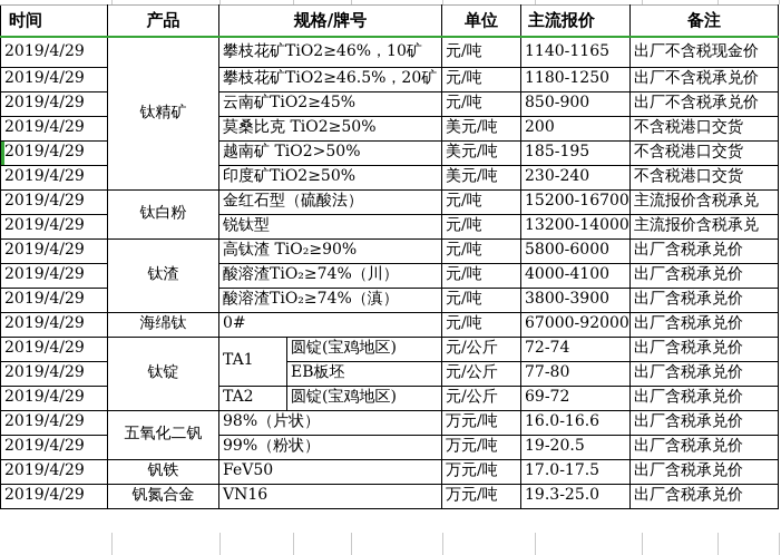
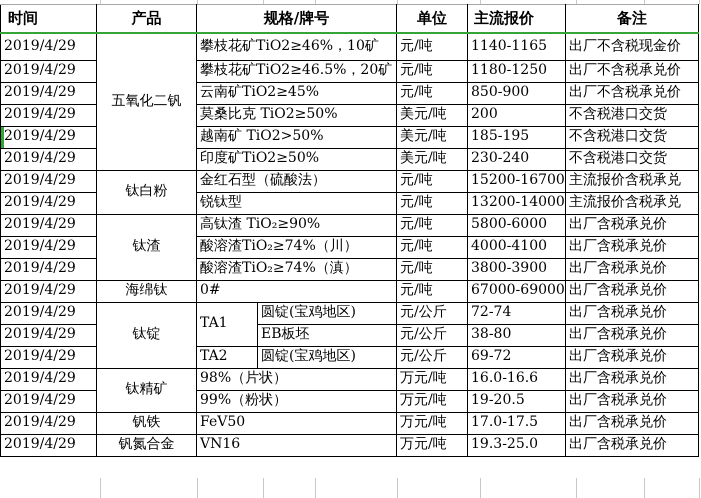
  时间	产品	规格/牌号	单位	主流报价	备注
- 2019/4/29	钛精矿	攀枝花矿TiO2≥46%，10矿	元/吨	1140-1165	出厂不含税现金价
+ 2019/4/29	五氧化二钒	攀枝花矿TiO2≥46%，10矿	元/吨	1140-1165	出厂不含税现金价
  2019/4/29	攀枝花矿TiO2≥46.5%，20矿	元/吨	1180-1250	出厂不含税承兑价
  2019/4/29	云南矿TiO2≥45%	元/吨	850-900	出厂不含税承兑价
  2019/4/29	莫桑比克 TiO2≥50%	美元/吨	200	不含税港口交货
  2019/4/29	越南矿 TiO2>50%	美元/吨	185-195	不含税港口交货
  2019/4/29	印度矿TiO2≥50%	美元/吨	230-240	不含税港口交货
  2019/4/29	钛白粉	金红石型（硫酸法）	元/吨	15200-16700	主流报价含税承兑
  2019/4/29	锐钛型	元/吨	13200-14000	主流报价含税承兑
  2019/4/29	钛渣	高钛渣 TiO₂≥90%	元/吨	5800-6000	出厂含税承兑价
  2019/4/29	酸溶渣TiO₂≥74%（川）	元/吨	4000-4100	出厂含税承兑价
  2019/4/29	酸溶渣TiO₂≥74%（滇）	元/吨	3800-3900	出厂含税承兑价
- 2019/4/29	海绵钛	0#	元/吨	67000-92000	出厂含税承兑价
+ 2019/4/29	海绵钛	0#	元/吨	67000-69000	出厂含税承兑价
  2019/4/29	钛锭	TA1	圆锭(宝鸡地区)	元/公斤	72-74	出厂含税承兑价
- 2019/4/29	EB板坯	元/公斤	77-80	出厂含税承兑价
+ 2019/4/29	EB板坯	元/公斤	38-80	出厂含税承兑价
  2019/4/29	TA2	圆锭(宝鸡地区)	元/公斤	69-72	出厂含税承兑价
- 2019/4/29	五氧化二钒	98%（片状）	万元/吨	16.0-16.6	出厂含税承兑价
+ 2019/4/29	钛精矿	98%（片状）	万元/吨	16.0-16.6	出厂含税承兑价
  2019/4/29	99%（粉状）	万元/吨	19-20.5	出厂含税承兑价
  2019/4/29	钒铁	FeV50	万元/吨	17.0-17.5	出厂含税承兑价
  2019/4/29	钒氮合金	VN16	万元/吨	19.3-25.0	出厂含税承兑价
